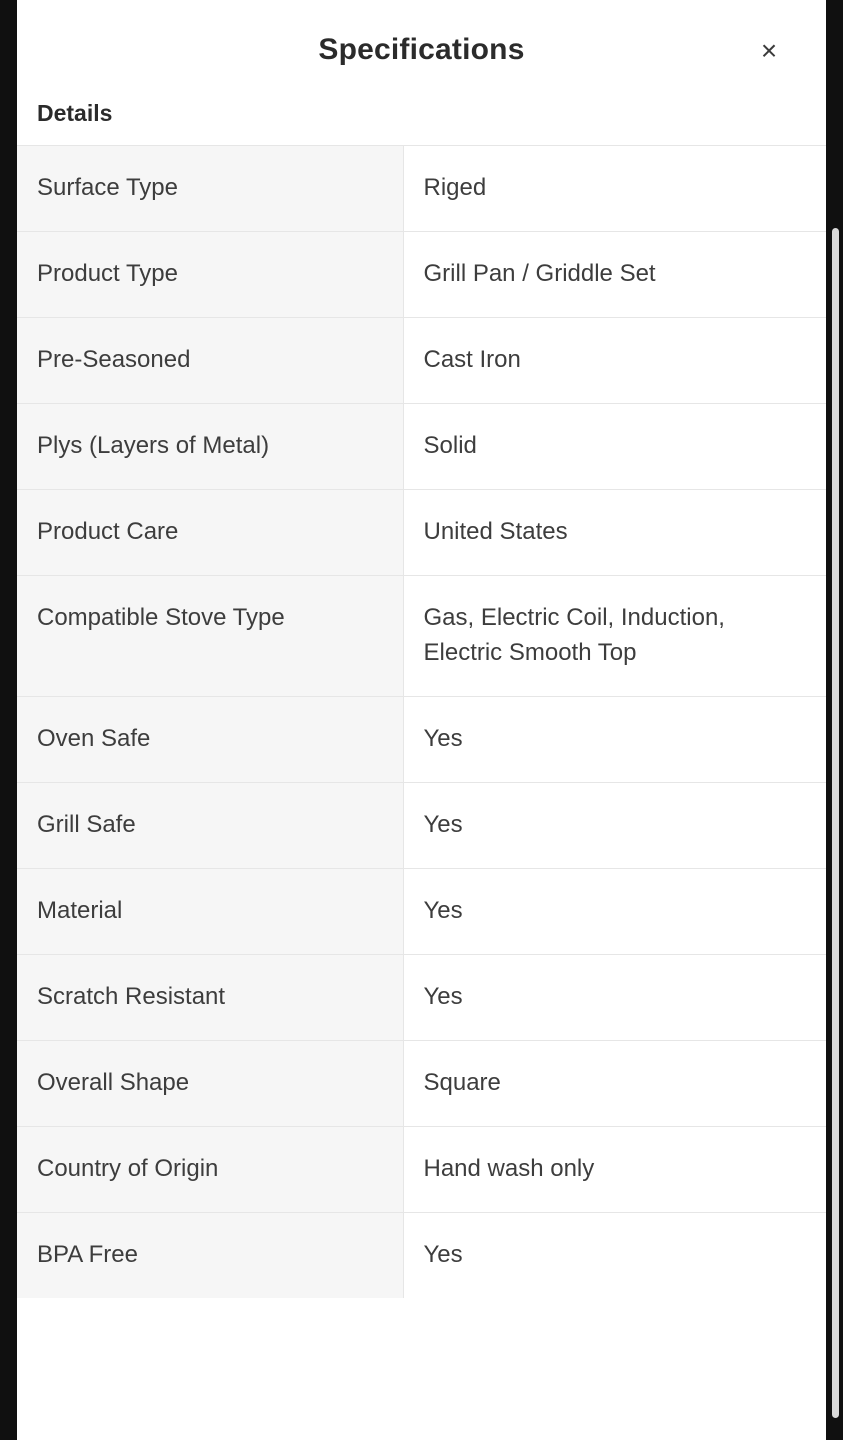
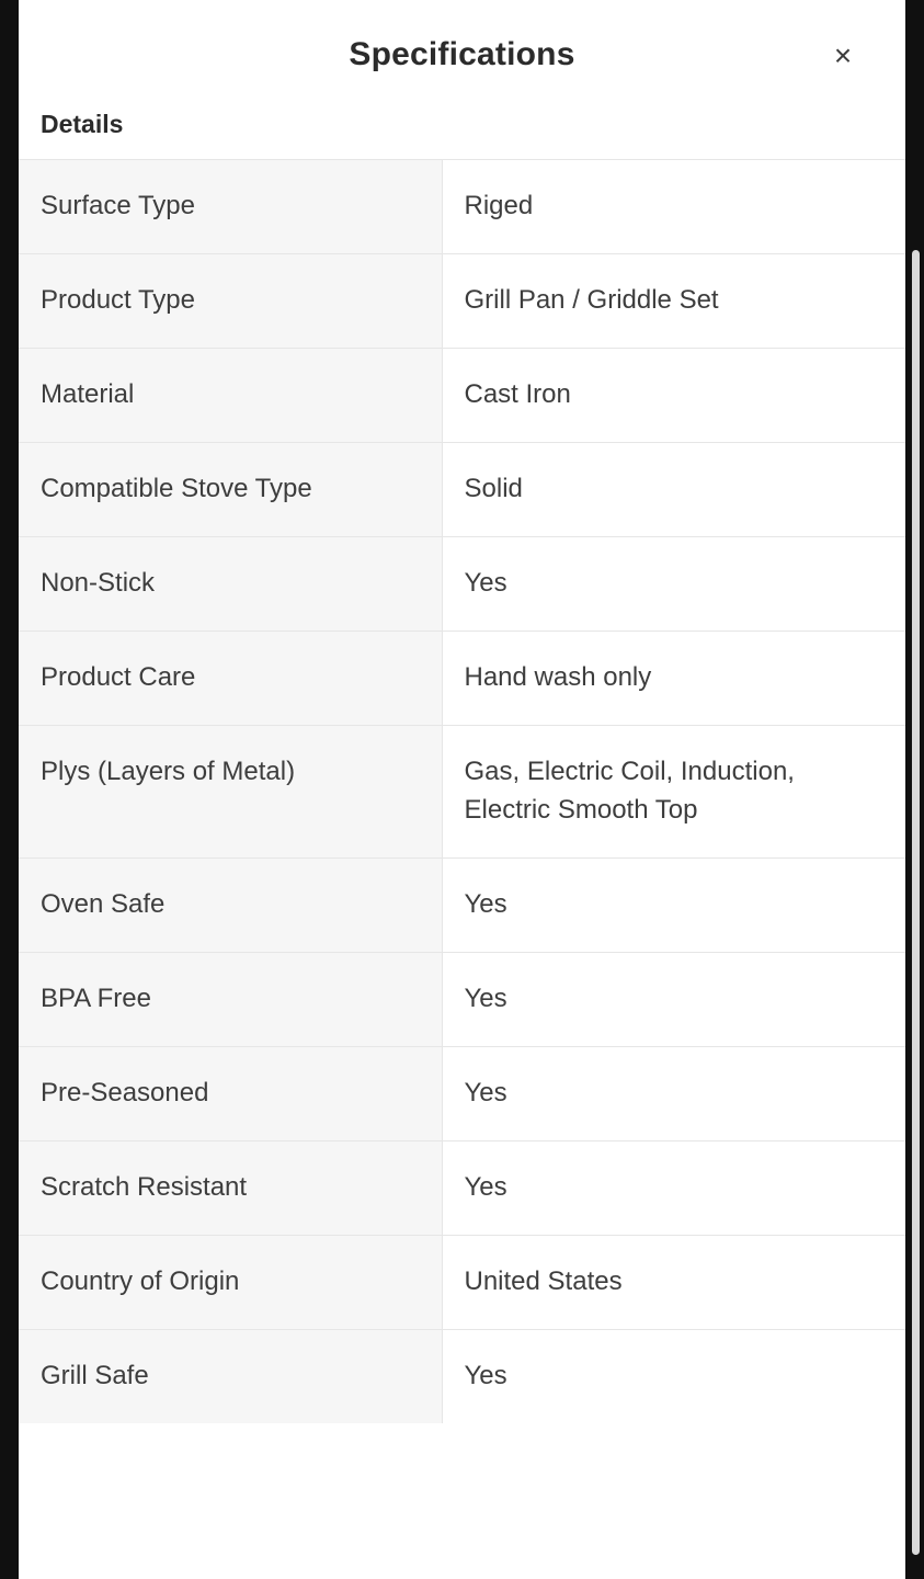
  Specifications
  ×
  Details
  Surface Type	Riged
  Product Type	Grill Pan / Griddle Set
- Pre-Seasoned	Cast Iron
+ Material	Cast Iron
- Plys (Layers of Metal)	Solid
+ Compatible Stove Type	Solid
+ Non-Stick	Yes
- Product Care	United States
+ Product Care	Hand wash only
- Compatible Stove Type	Gas, Electric Coil, Induction, Electric Smooth Top
+ Plys (Layers of Metal)	Gas, Electric Coil, Induction, Electric Smooth Top
  Oven Safe	Yes
- Grill Safe	Yes
+ BPA Free	Yes
- Material	Yes
+ Pre-Seasoned	Yes
  Scratch Resistant	Yes
- Overall Shape	Square
- Country of Origin	Hand wash only
+ Country of Origin	United States
- BPA Free	Yes
+ Grill Safe	Yes
